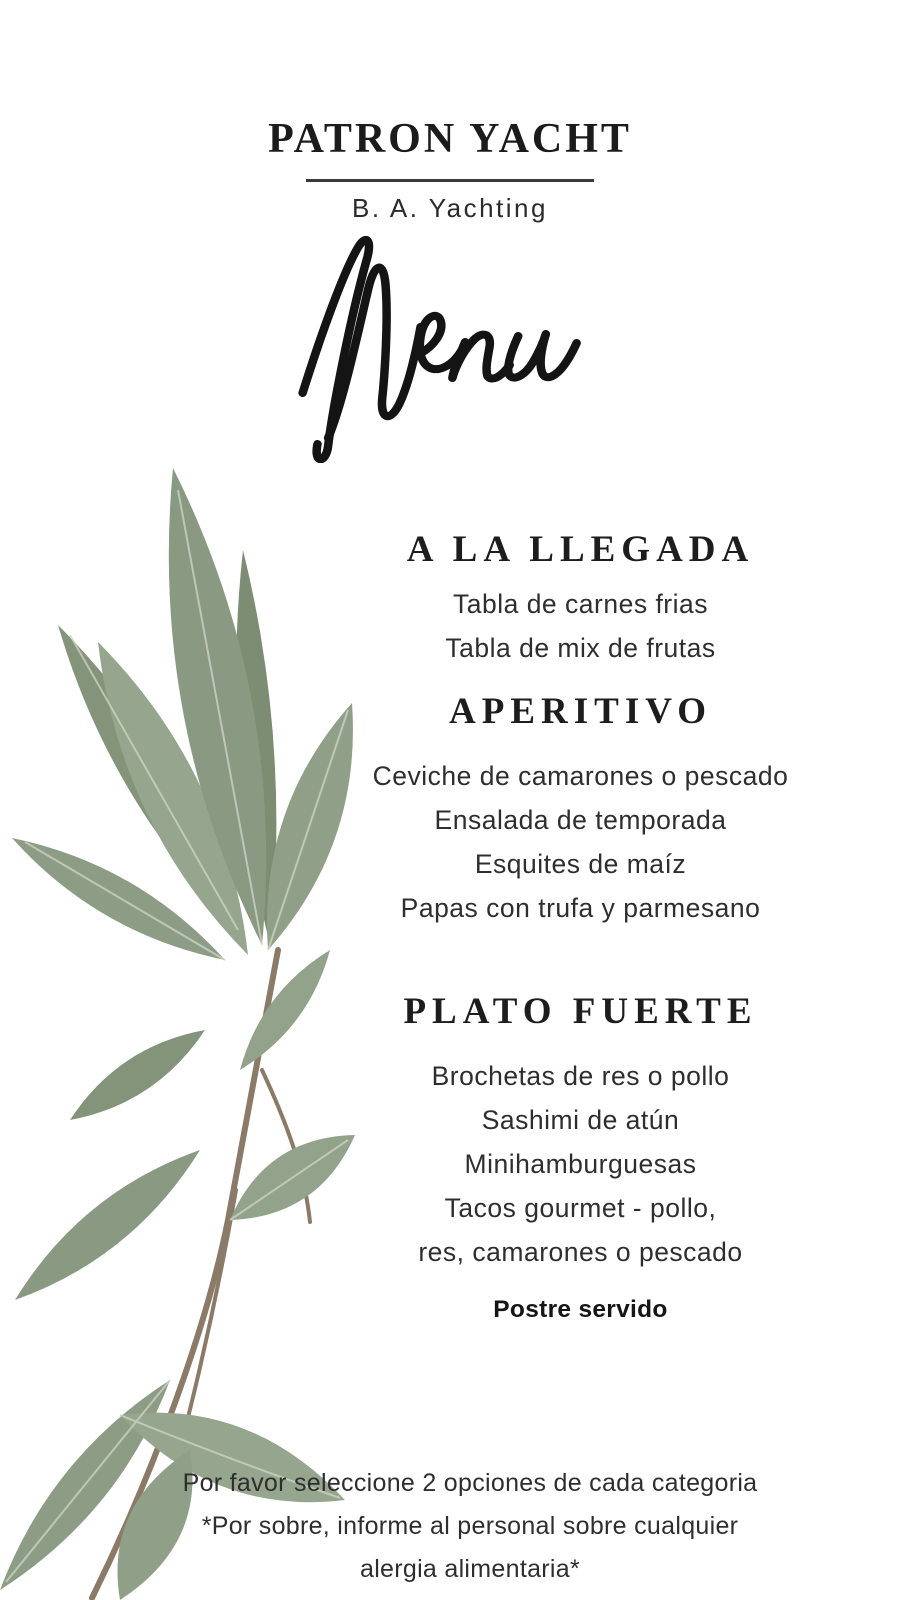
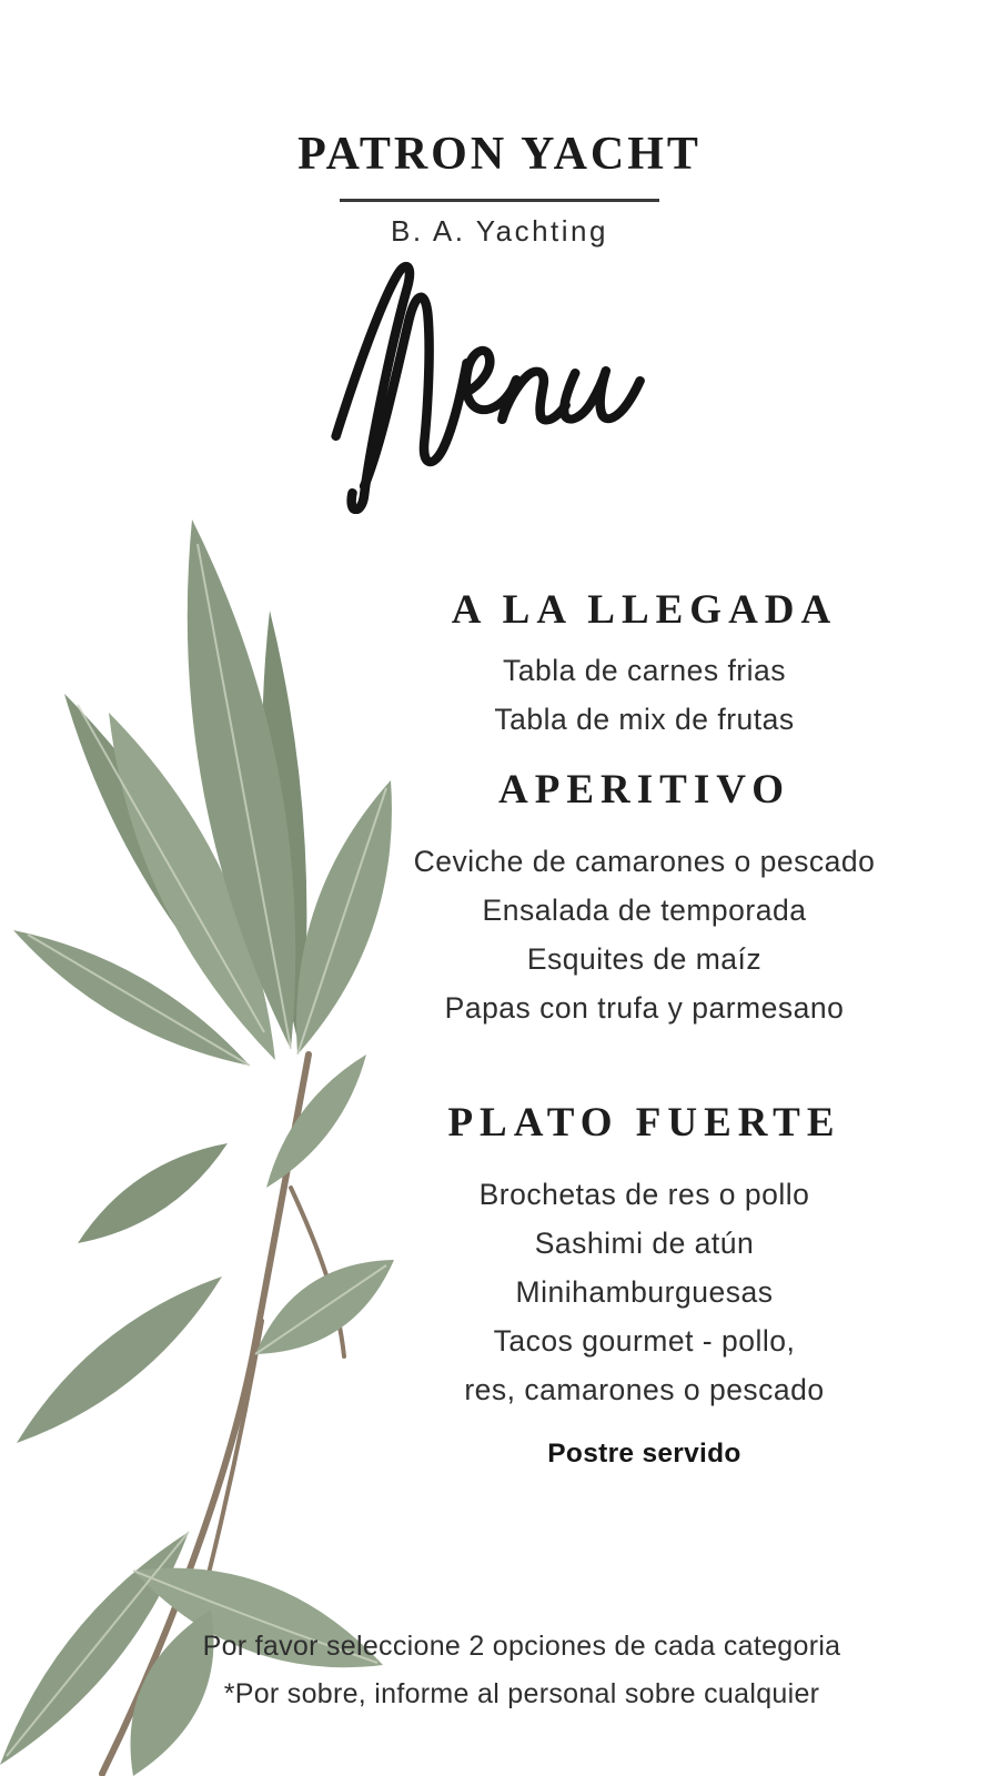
  PATRON YACHT
  B. A. Yachting
  A LA LLEGADA
  Tabla de carnes frias
  Tabla de mix de frutas
  APERITIVO
  Ceviche de camarones o pescado
  Ensalada de temporada
  Esquites de maíz
  Papas con trufa y parmesano
  PLATO FUERTE
  Brochetas de res o pollo
  Sashimi de atún
  Minihamburguesas
  Tacos gourmet - pollo,
  res, camarones o pescado
  Postre servido
  Por favor seleccione 2 opciones de cada categoria
  *Por sobre, informe al personal sobre cualquier
- alergia alimentaria*
